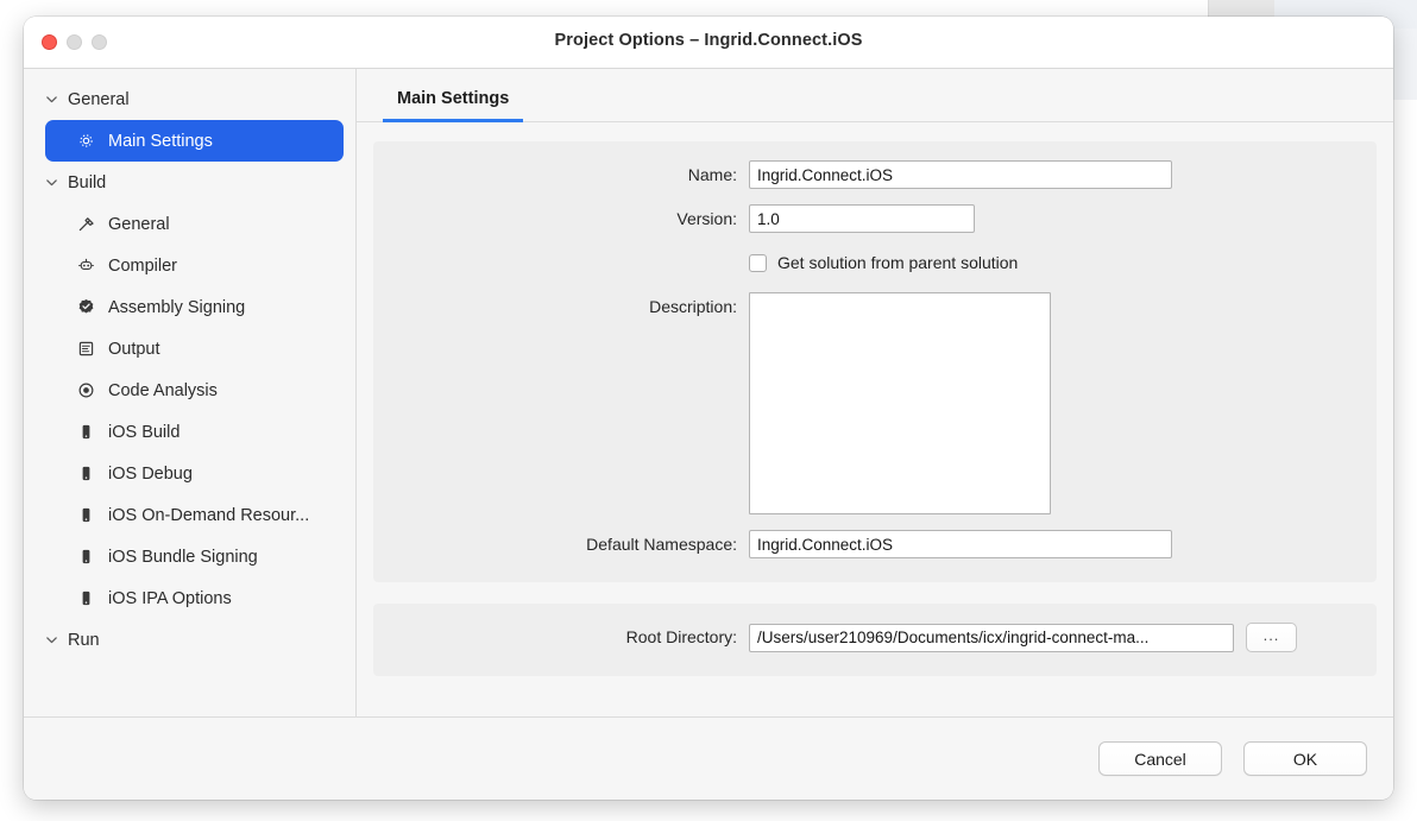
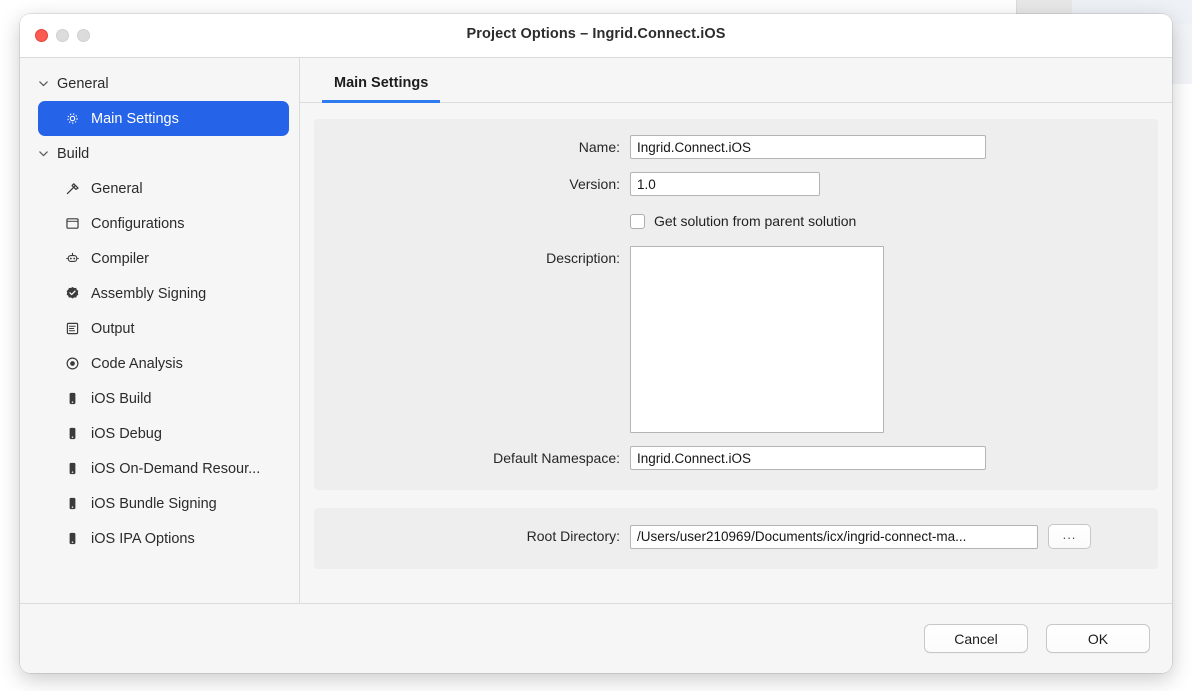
  Project Options – Ingrid.Connect.iOS
  General
  Main Settings
  Build
  General
+ Configurations
  Compiler
  Assembly Signing
  Output
  Code Analysis
  iOS Build
  iOS Debug
  iOS On-Demand Resour...
  iOS Bundle Signing
  iOS IPA Options
- Run
  Main Settings
  Name:
  Ingrid.Connect.iOS
  Version:
  1.0
  Get solution from parent solution
  Description:
  Default Namespace:
  Ingrid.Connect.iOS
  Root Directory:
  /Users/user210969/Documents/icx/ingrid-connect-ma...
  ...
  Cancel
  OK
